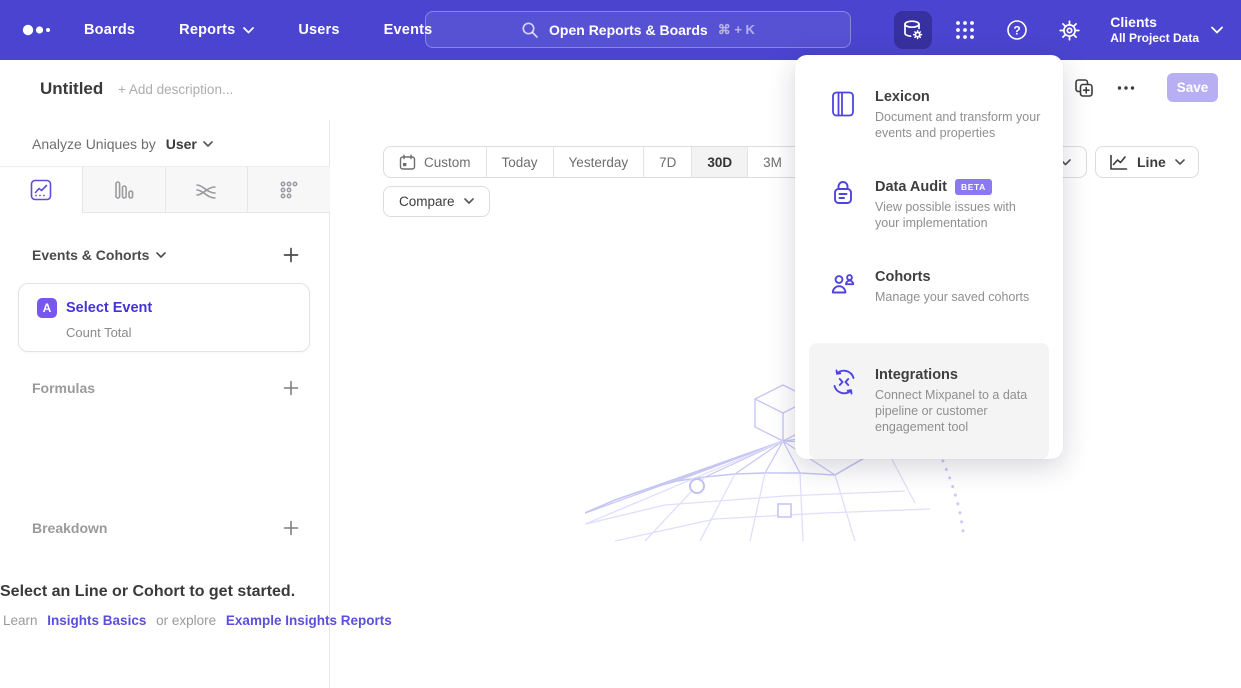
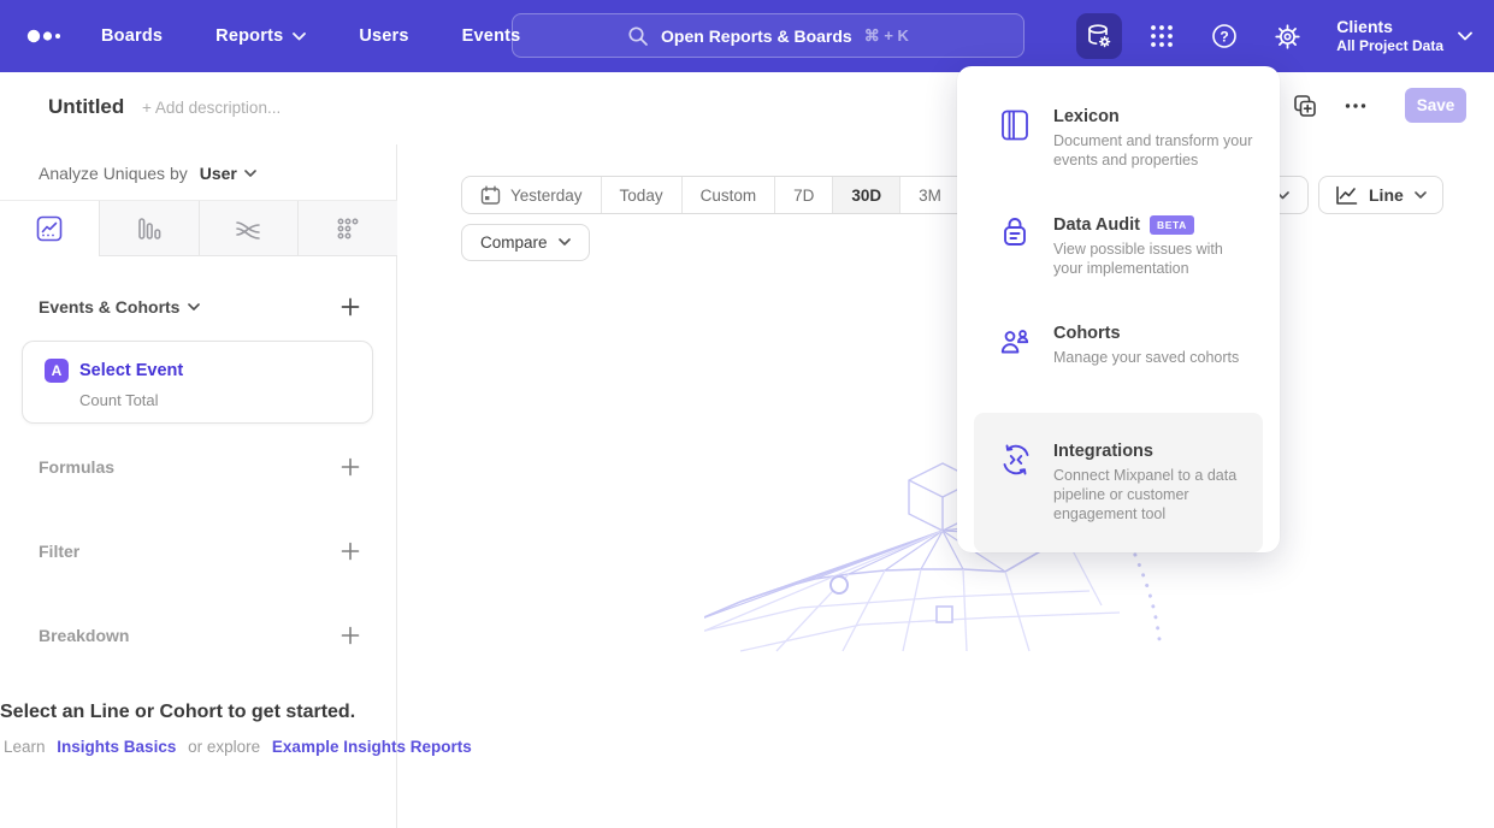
  Boards
  Reports
  Users
  Events
  Open Reports & Boards
  ⌘ + K
  ?
  Clients
  All Project Data
  Untitled
  + Add description...
  Save
  Analyze Uniques by
  User
  Events & Cohorts
  A
  Select Event
  Count Total
  Formulas
+ Filter
  Breakdown
- Custom
+ Yesterday
  Today
- Yesterday
+ Custom
  7D
  30D
  3M
  Compare
  Line
  Select an Line or Cohort to get started.
  Learn Insights Basics or explore Example Insights Reports
  Lexicon
  Document and transform your events and properties
  Data Audit
  BETA
  View possible issues with your implementation
  Cohorts
  Manage your saved cohorts
  Integrations
  Connect Mixpanel to a data pipeline or customer engagement tool
